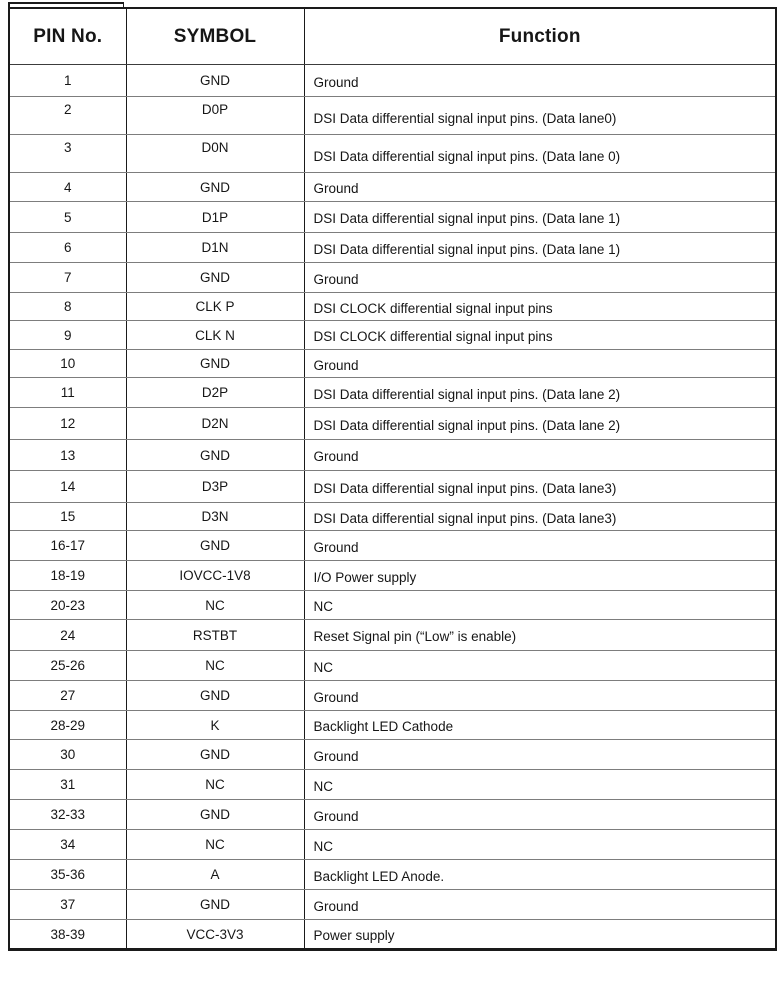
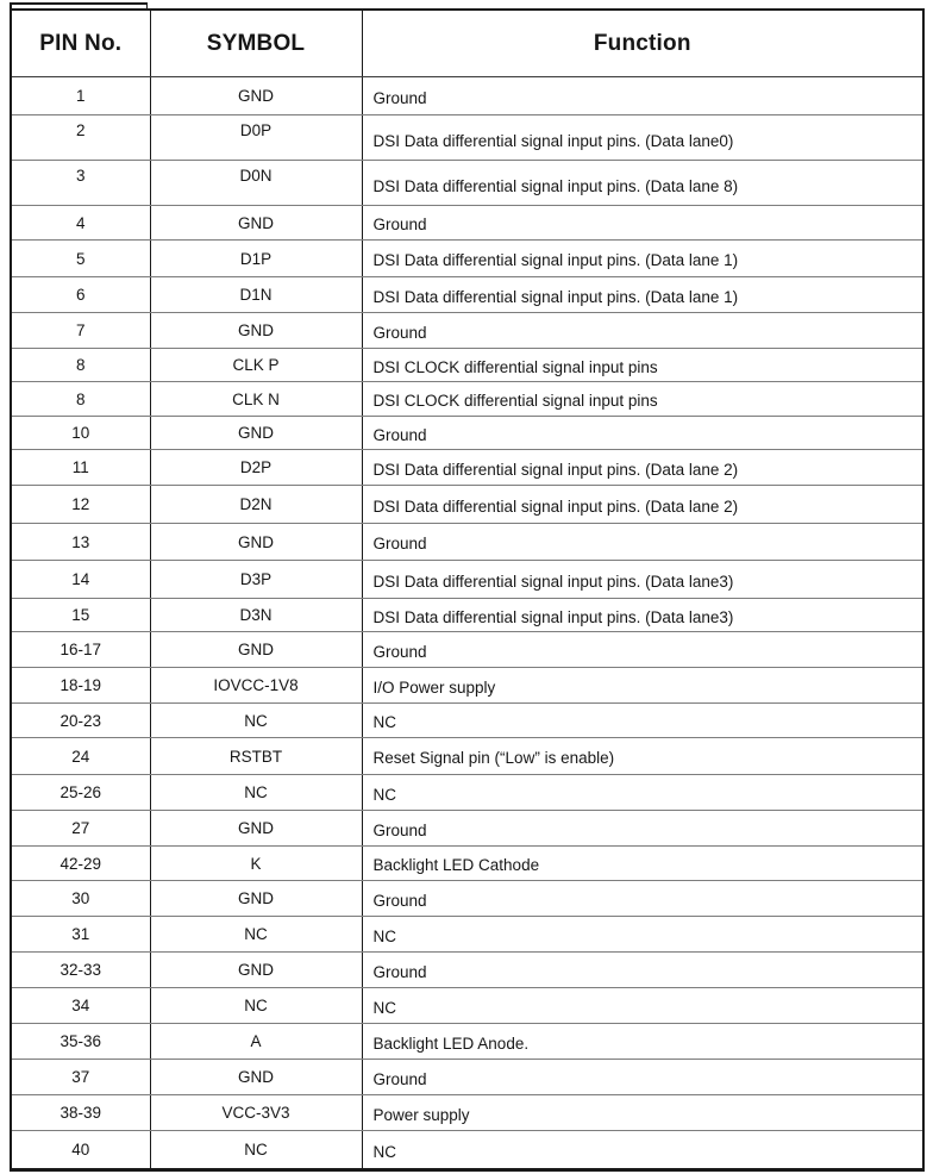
  PIN No.	SYMBOL	Function
  1	GND	Ground
  2	D0P	DSI Data differential signal input pins. (Data lane0)
- 3	D0N	DSI Data differential signal input pins. (Data lane 0)
+ 3	D0N	DSI Data differential signal input pins. (Data lane 8)
  4	GND	Ground
  5	D1P	DSI Data differential signal input pins. (Data lane 1)
  6	D1N	DSI Data differential signal input pins. (Data lane 1)
  7	GND	Ground
  8	CLK P	DSI CLOCK differential signal input pins
- 9	CLK N	DSI CLOCK differential signal input pins
+ 8	CLK N	DSI CLOCK differential signal input pins
  10	GND	Ground
  11	D2P	DSI Data differential signal input pins. (Data lane 2)
  12	D2N	DSI Data differential signal input pins. (Data lane 2)
  13	GND	Ground
  14	D3P	DSI Data differential signal input pins. (Data lane3)
  15	D3N	DSI Data differential signal input pins. (Data lane3)
  16-17	GND	Ground
  18-19	IOVCC-1V8	I/O Power supply
  20-23	NC	NC
  24	RSTBT	Reset Signal pin (“Low” is enable)
  25-26	NC	NC
  27	GND	Ground
- 28-29	K	Backlight LED Cathode
+ 42-29	K	Backlight LED Cathode
  30	GND	Ground
  31	NC	NC
  32-33	GND	Ground
  34	NC	NC
  35-36	A	Backlight LED Anode.
  37	GND	Ground
  38-39	VCC-3V3	Power supply
+ 40	NC	NC
